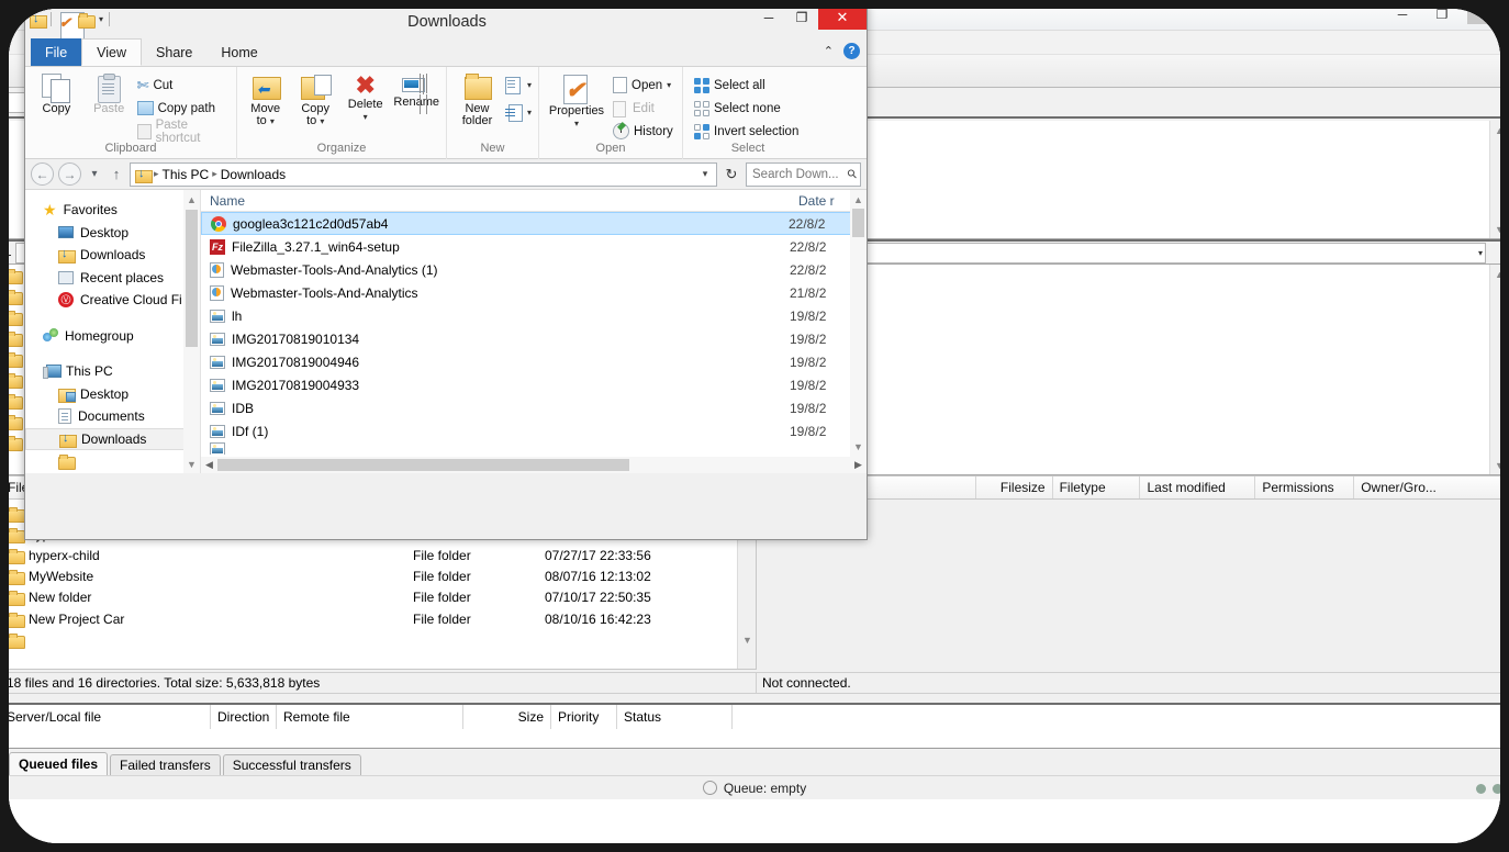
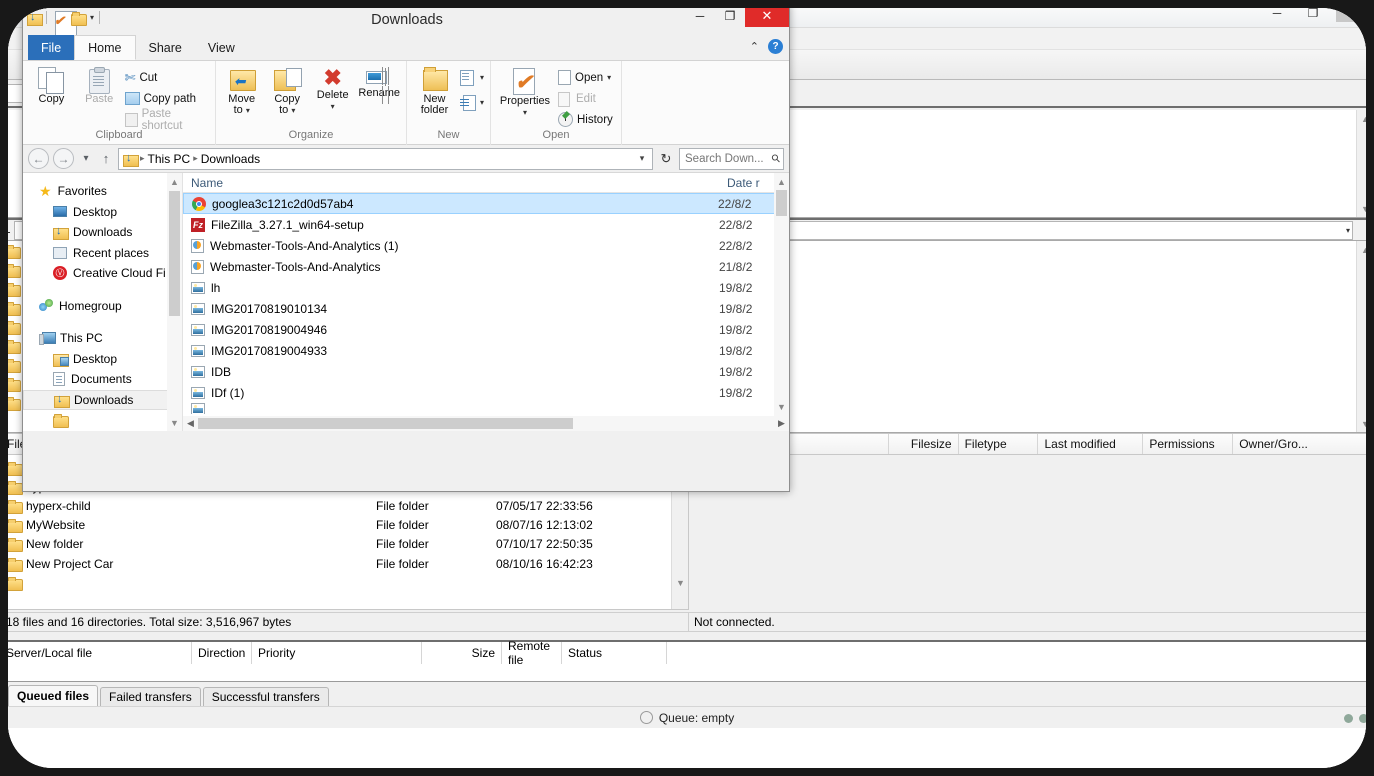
  ─
  ❐
  ▲
  ▼
  L
  ▾
  ▲
  ▼
  Filesize
  Filetype
  Last modified
  Permissions
  Owner/Gro...
  hyperx-child
  File folder
- 07/27/17 22:33:56
+ 07/05/17 22:33:56
  MyWebsite
  File folder
  08/07/16 12:13:02
  New folder
  File folder
  07/10/17 22:50:35
  New Project Car
  File folder
  08/10/16 16:42:23
  ▼
- 18 files and 16 directories. Total size: 5,633,818 bytes
+ 18 files and 16 directories. Total size: 3,516,967 bytes
  Not connected.
  Server/Local file
  Direction
- Remote file
+ Priority
  Size
- Priority
+ Remote file
  Status
  Queued files
  Failed transfers
  Successful transfers
  Queue: empty
  ✔
  ▾
  Downloads
  ─
  ❐
  ✕
  File
- View
+ Home
  Share
- Home
+ View
  ⌃
  ?
  Copy
  Paste
  ✄
  Cut
  Copy path
  Paste shortcut
  Clipboard
  ⬅
  Move
  to ▾
  Copy
  to ▾
  ✖
  Delete
  ▾
  Rename
  Organize
  New
  folder
  ▾
  ▾
  New
  ✔
  Properties
  ▾
  Open
  ▾
  Edit
  History
  Open
- Select all
- Select none
- Invert selection
- Select
  ←
  →
  ▾
  ↑
  ▸
  This PC
  ▸
  Downloads
  ▾
  ↻
  Search Down...
  ★
  Favorites
  Desktop
  Downloads
  Recent places
  Ⓥ
  Creative Cloud Fi
  Homegroup
  This PC
  Desktop
  Documents
  Downloads
  ▲
  ▼
  Name
  Date r
  googlea3c121c2d0d57ab4
  22/8/2
  Fz
  FileZilla_3.27.1_win64-setup
  22/8/2
  Webmaster-Tools-And-Analytics (1)
  22/8/2
  Webmaster-Tools-And-Analytics
  21/8/2
  lh
  19/8/2
  IMG20170819010134
  19/8/2
  IMG20170819004946
  19/8/2
  IMG20170819004933
  19/8/2
  IDB
  19/8/2
  IDf (1)
  19/8/2
  ▲
  ▼
  ◀
  ▶
